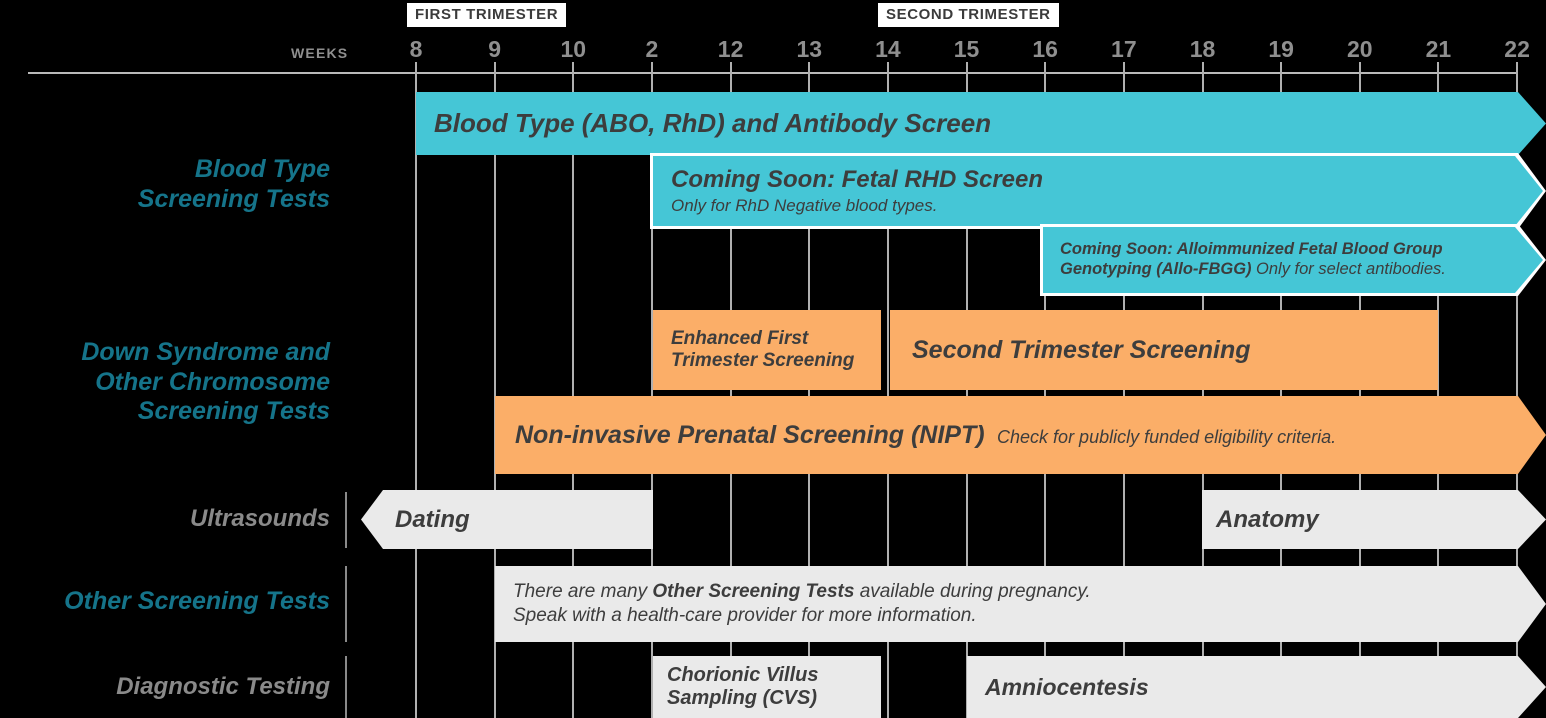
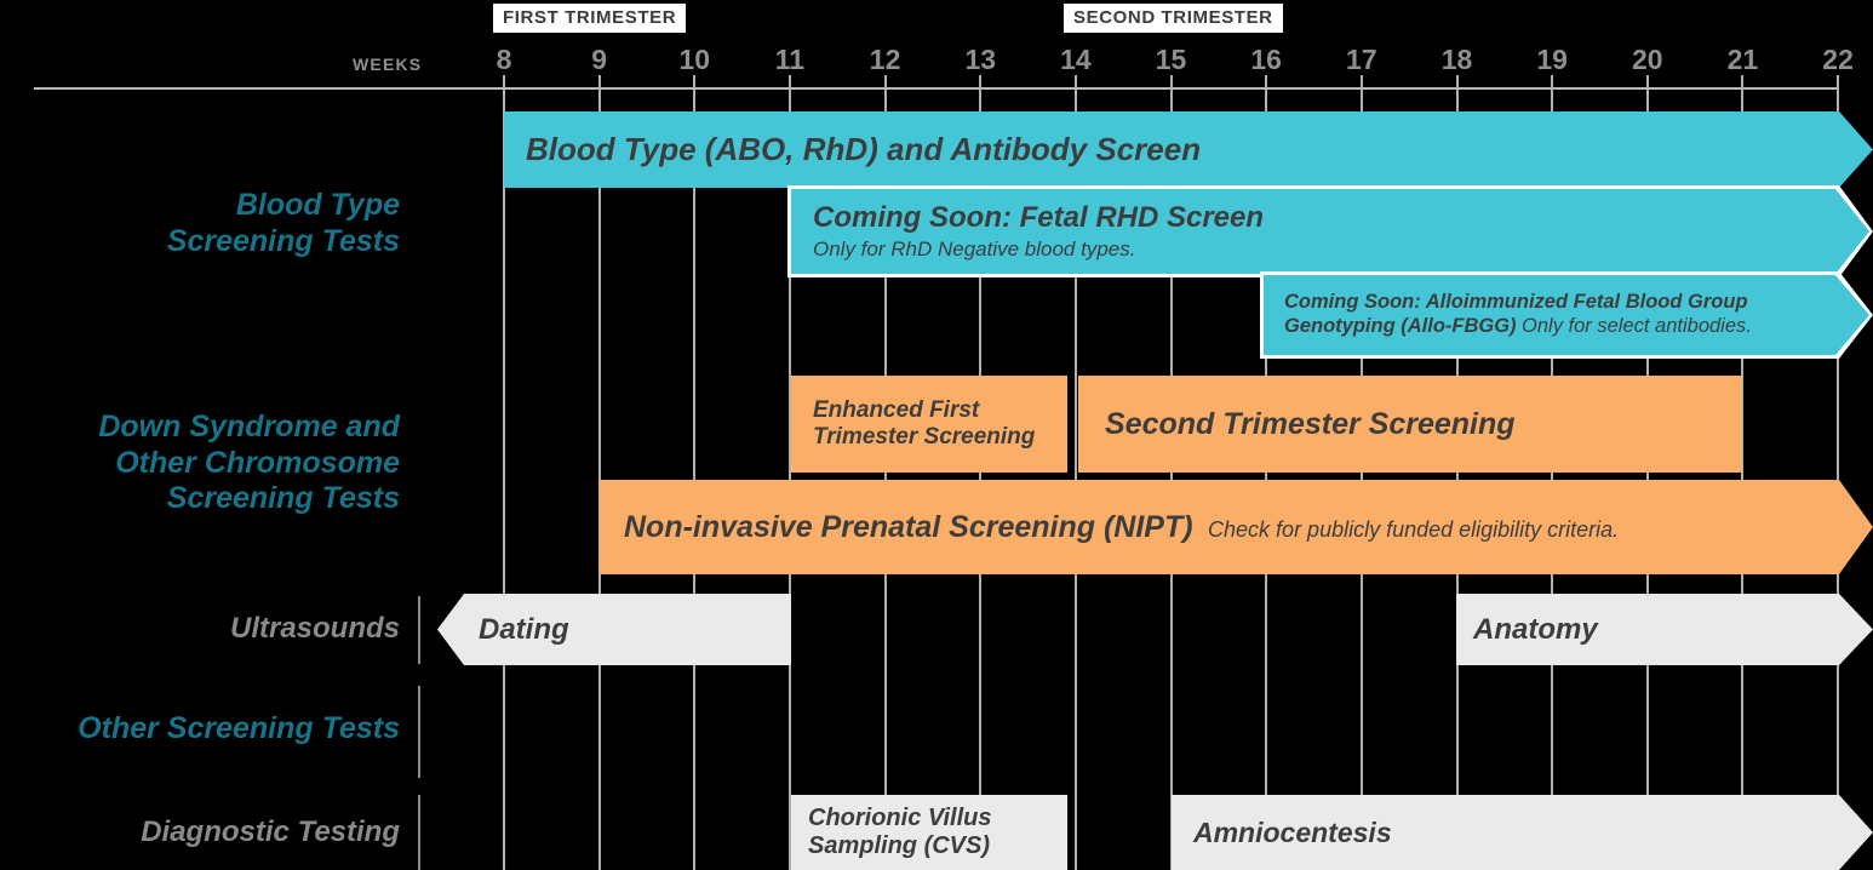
  FIRST TRIMESTER
  SECOND TRIMESTER
  WEEKS
  8
  9
  10
- 2
+ 11
  12
  13
  14
  15
  16
  17
  18
  19
  20
  21
  22
  Blood Type
  Screening Tests
  Down Syndrome and
  Other Chromosome
  Screening Tests
  Ultrasounds
  Other Screening Tests
  Diagnostic Testing
  Blood Type (ABO, RhD) and Antibody Screen
  Coming Soon: Fetal RHD Screen
  Only for RhD Negative blood types.
  Coming Soon: Alloimmunized Fetal Blood Group Genotyping (Allo-FBGG) Only for select antibodies.
  Enhanced First Trimester Screening
  Second Trimester Screening
  Non-invasive Prenatal Screening (NIPT) Check for publicly funded eligibility criteria.
  Dating
  Anatomy
- There are many Other Screening Tests available during pregnancy.
- Speak with a health-care provider for more information.
  Chorionic Villus Sampling (CVS)
  Amniocentesis
